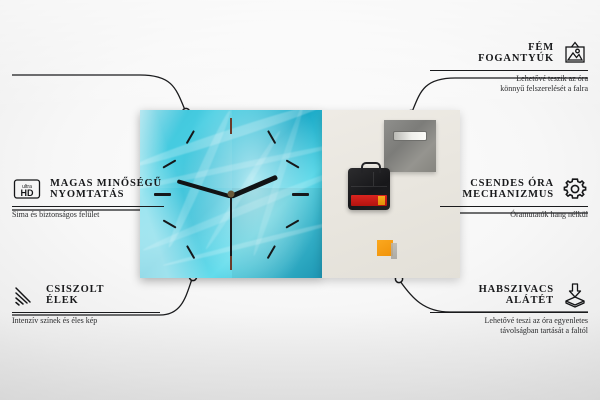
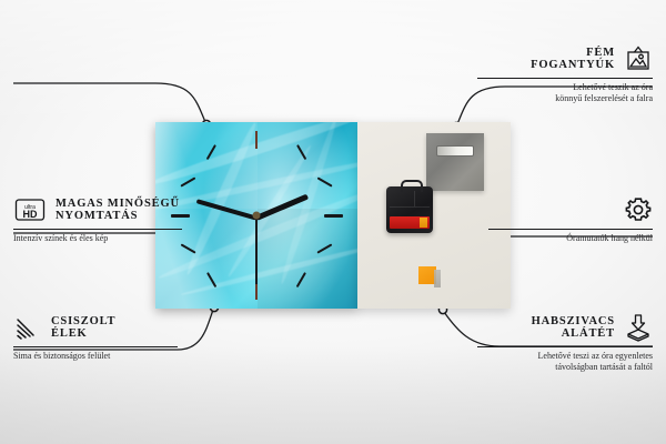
  HD
  MAGAS MINŐSÉGŰ
  NYOMTATÁS
- Sima és biztonságos felület
+ Intenzív színek és éles kép
  CSISZOLT
  ÉLEK
- Intenzív színek és éles kép
+ Sima és biztonságos felület
  FÉM
  FOGANTYÚK
  Lehetővé teszik az óra
  könnyű felszerelését a falra
- CSENDES ÓRA
- MECHANIZMUS
  Óramutatók hang nélkül
  HABSZIVACS
  ALÁTÉT
  Lehetővé teszi az óra egyenletes
  távolságban tartását a faltól
